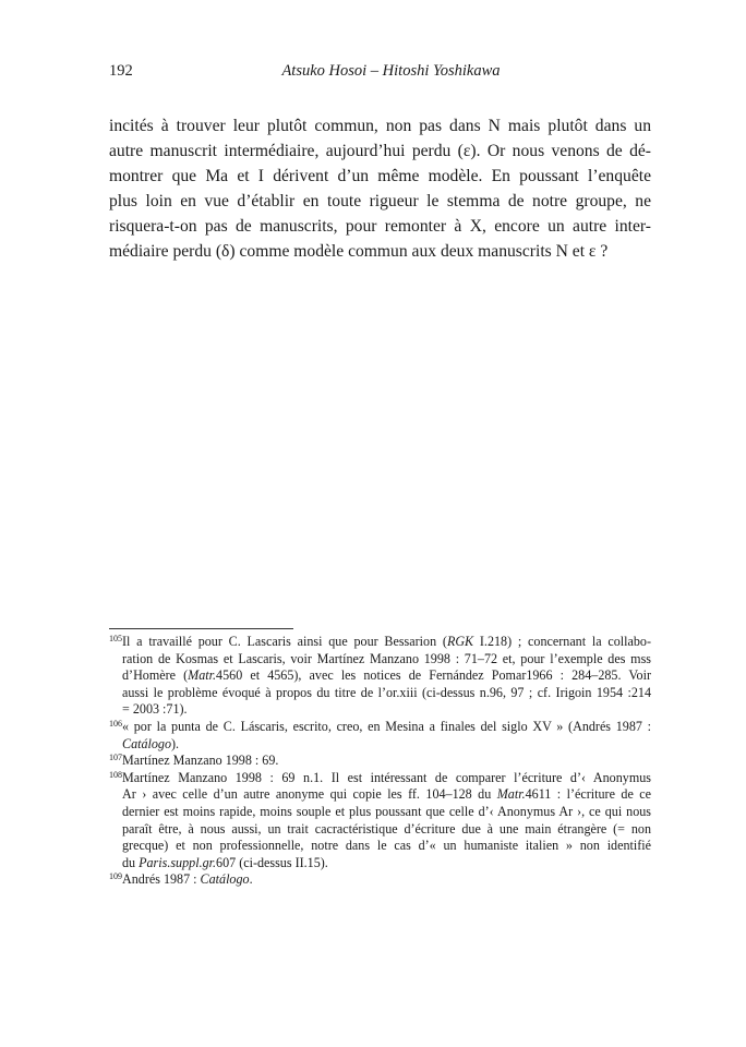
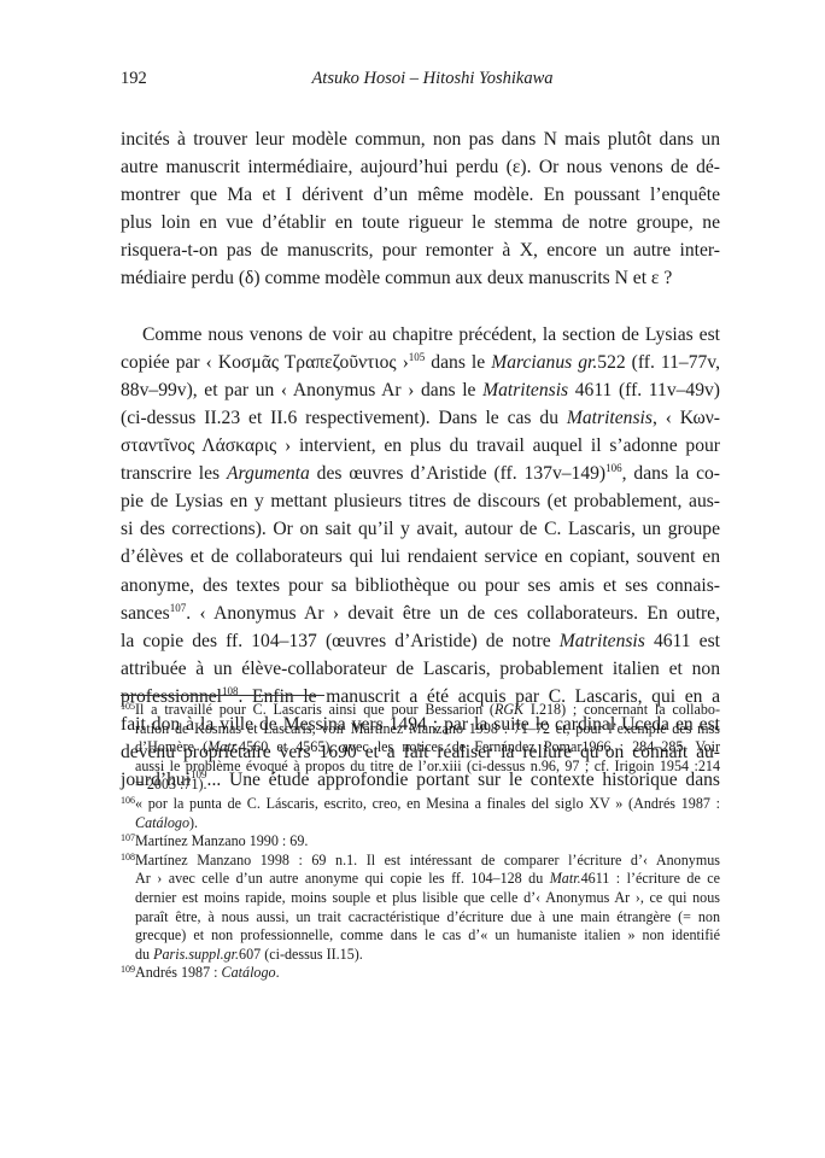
  192
  Atsuko Hosoi – Hitoshi Yoshikawa
- incités à trouver leur plutôt commun, non pas dans N mais plutôt dans un
+ incités à trouver leur modèle commun, non pas dans N mais plutôt dans un
  autre manuscrit intermédiaire, aujourd’hui perdu (ε). Or nous venons de dé-
  montrer que Ma et I dérivent d’un même modèle. En poussant l’enquête
  plus loin en vue d’établir en toute rigueur le stemma de notre groupe, ne
  risquera-t-on pas de manuscrits, pour remonter à X, encore un autre inter-
  médiaire perdu (δ) comme modèle commun aux deux manuscrits N et ε ?
+ Comme nous venons de voir au chapitre précédent, la section de Lysias est
+ copiée par ‹ Κοσμᾶς Τραπεζοῦντιος ›105 dans le Marcianus gr.522 (ff. 11–77v,
+ 88v–99v), et par un ‹ Anonymus Ar › dans le Matritensis 4611 (ff. 11v–49v)
+ (ci-dessus II.23 et II.6 respectivement). Dans le cas du Matritensis, ‹ Κων-
+ σταντῖνος Λάσκαρις › intervient, en plus du travail auquel il s’adonne pour
+ transcrire les Argumenta des œuvres d’Aristide (ff. 137v–149)106, dans la co-
+ pie de Lysias en y mettant plusieurs titres de discours (et probablement, aus-
+ si des corrections). Or on sait qu’il y avait, autour de C. Lascaris, un groupe
+ d’élèves et de collaborateurs qui lui rendaient service en copiant, souvent en
+ anonyme, des textes pour sa bibliothèque ou pour ses amis et ses connais-
+ sances107. ‹ Anonymus Ar › devait être un de ces collaborateurs. En outre,
+ la copie des ff. 104–137 (œuvres d’Aristide) de notre Matritensis 4611 est
+ attribuée à un élève-collaborateur de Lascaris, probablement italien et non
+ professionnel108. Enfin le manuscrit a été acquis par C. Lascaris, qui en a
+ fait don à la ville de Messina vers 1494 ; par la suite le cardinal Uceda en est
+ devenu propriétaire vers 1690 et a fait réaliser la reliure qu’on connaît au-
+ jourd’hui109... Une étude approfondie portant sur le contexte historique dans
  105Il a travaillé pour C. Lascaris ainsi que pour Bessarion (RGK I.218) ; concernant la collabo-
  ration de Kosmas et Lascaris, voir Martínez Manzano 1998 : 71–72 et, pour l’exemple des mss
  d’Homère (Matr.4560 et 4565), avec les notices de Fernández Pomar1966 : 284–285. Voir
  aussi le problème évoqué à propos du titre de l’or.xiii (ci-dessus n.96, 97 ; cf. Irigoin 1954 :214
  = 2003 :71).
  106« por la punta de C. Láscaris, escrito, creo, en Mesina a finales del siglo XV » (Andrés 1987 :
  Catálogo).
- 107Martínez Manzano 1998 : 69.
+ 107Martínez Manzano 1990 : 69.
  108Martínez Manzano 1998 : 69 n.1. Il est intéressant de comparer l’écriture d’‹ Anonymus
  Ar › avec celle d’un autre anonyme qui copie les ff. 104–128 du Matr.4611 : l’écriture de ce
- dernier est moins rapide, moins souple et plus poussant que celle d’‹ Anonymus Ar ›, ce qui nous
+ dernier est moins rapide, moins souple et plus lisible que celle d’‹ Anonymus Ar ›, ce qui nous
  paraît être, à nous aussi, un trait cacractéristique d’écriture due à une main étrangère (= non
- grecque) et non professionnelle, notre dans le cas d’« un humaniste italien » non identifié
+ grecque) et non professionnelle, comme dans le cas d’« un humaniste italien » non identifié
  du Paris.suppl.gr.607 (ci-dessus II.15).
  109Andrés 1987 : Catálogo.
